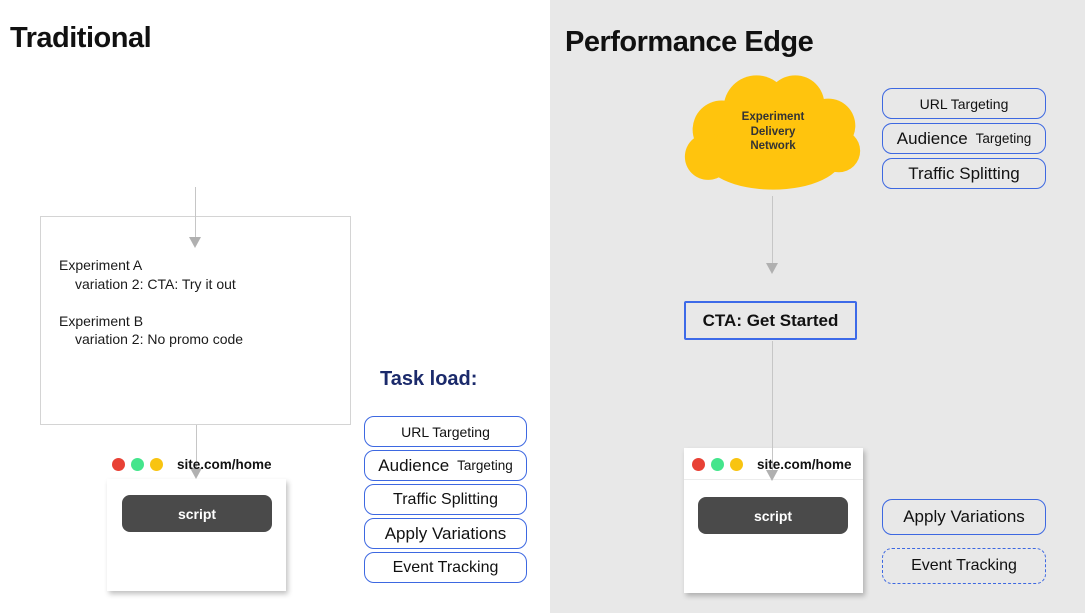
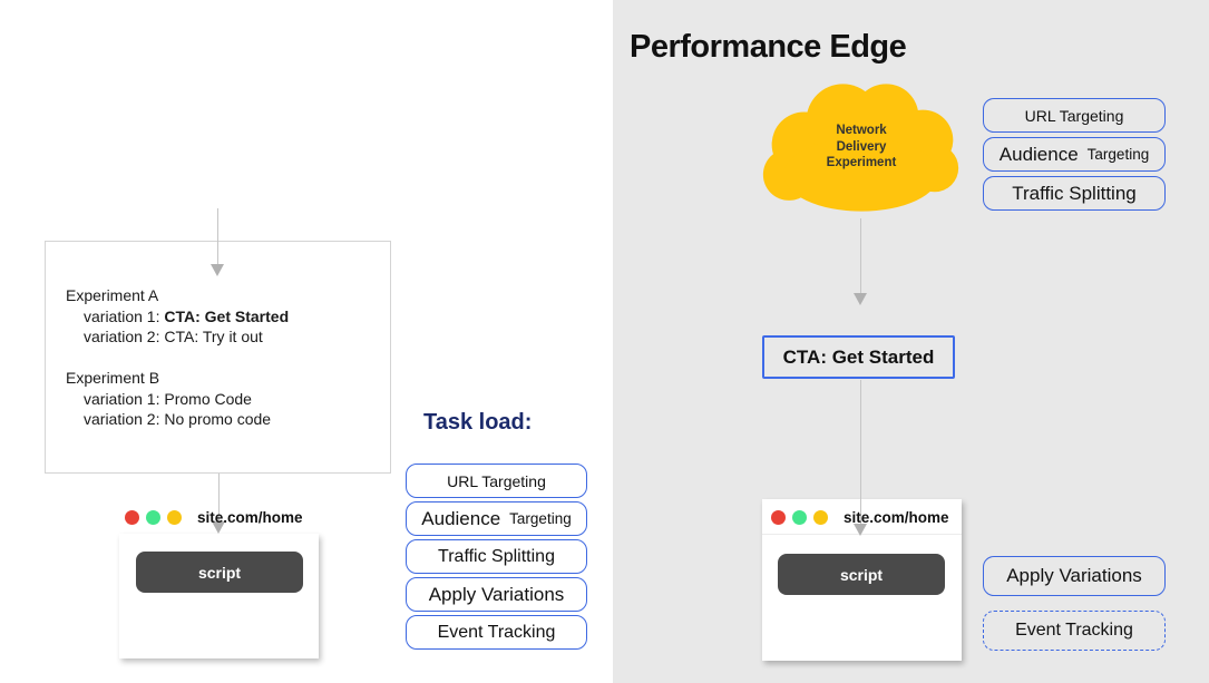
- Traditional
  Experiment A
+ variation 1: CTA: Get Started
  variation 2: CTA: Try it out
  Experiment B
+ variation 1: Promo Code
  variation 2: No promo code
  site.com/home
  script
  Task load:
  URL Targeting
  Audience
  Targeting
  Traffic Splitting
  Apply Variations
  Event Tracking
  Performance Edge
- Experiment
+ Network
  Delivery
- Network
+ Experiment
  URL Targeting
  Audience
  Targeting
  Traffic Splitting
  CTA: Get Started
  site.com/home
  script
  Apply Variations
  Event Tracking
